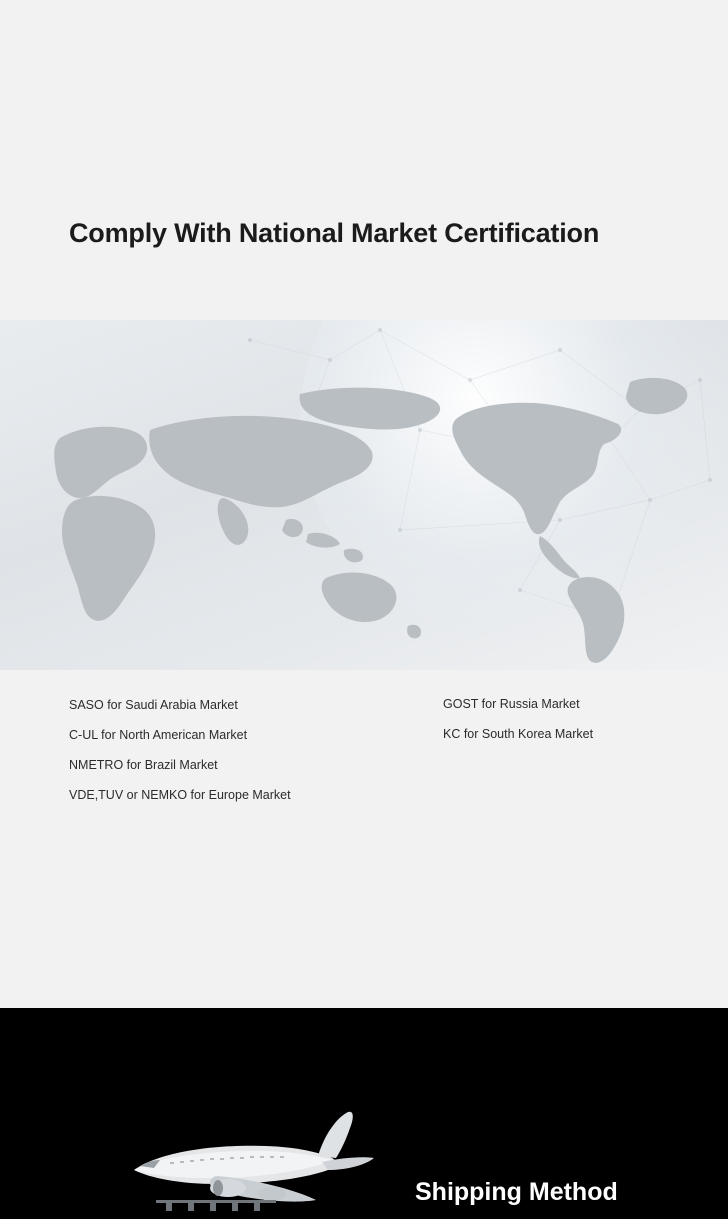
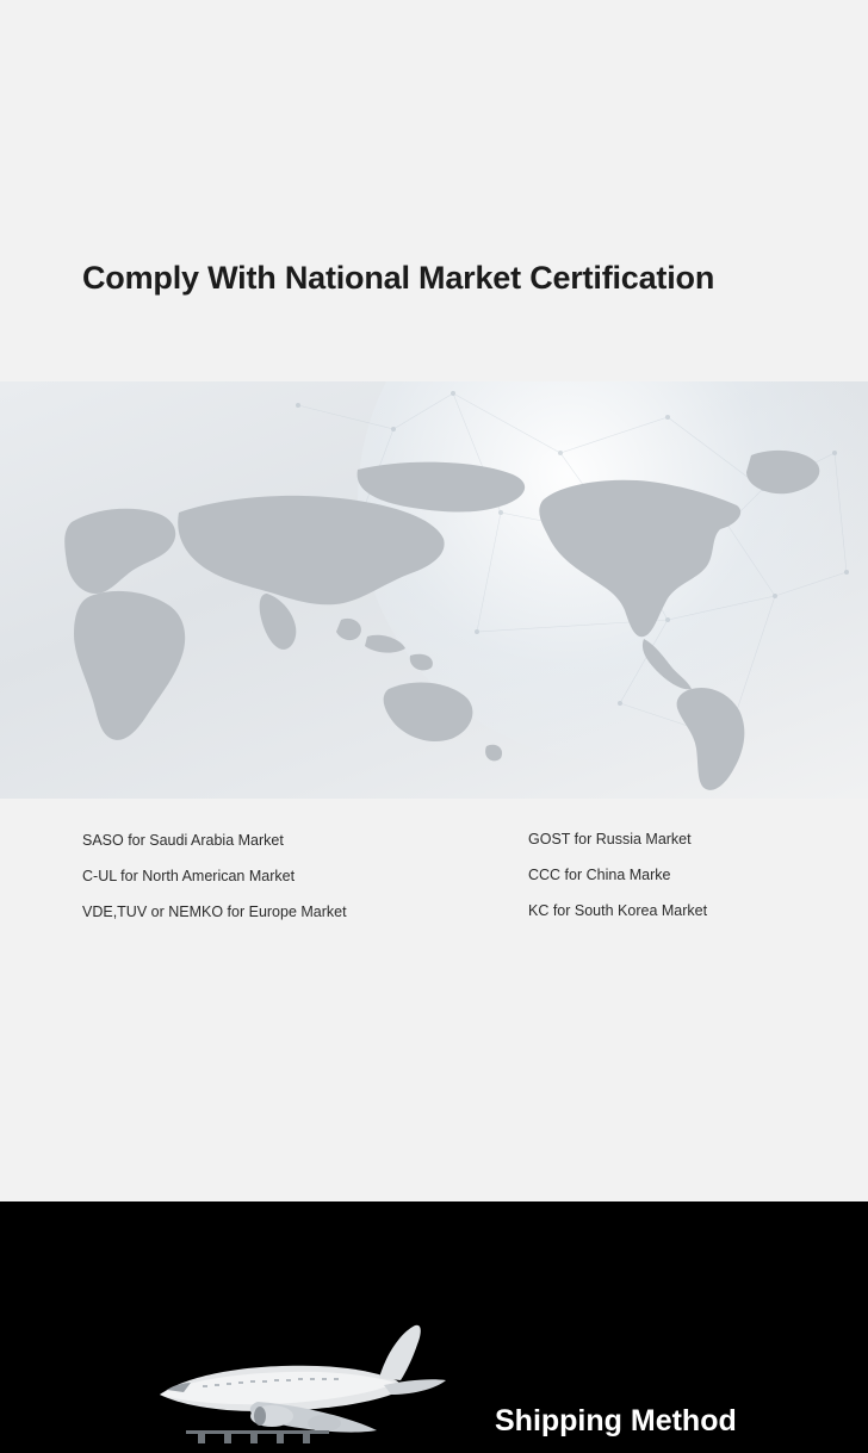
  Comply With National Market Certification
  SASO for Saudi Arabia Market
  C-UL for North American Market
- NMETRO for Brazil Market
  VDE,TUV or NEMKO for Europe Market
  GOST for Russia Market
+ CCC for China Marke
  KC for South Korea Market
  Shipping Method
